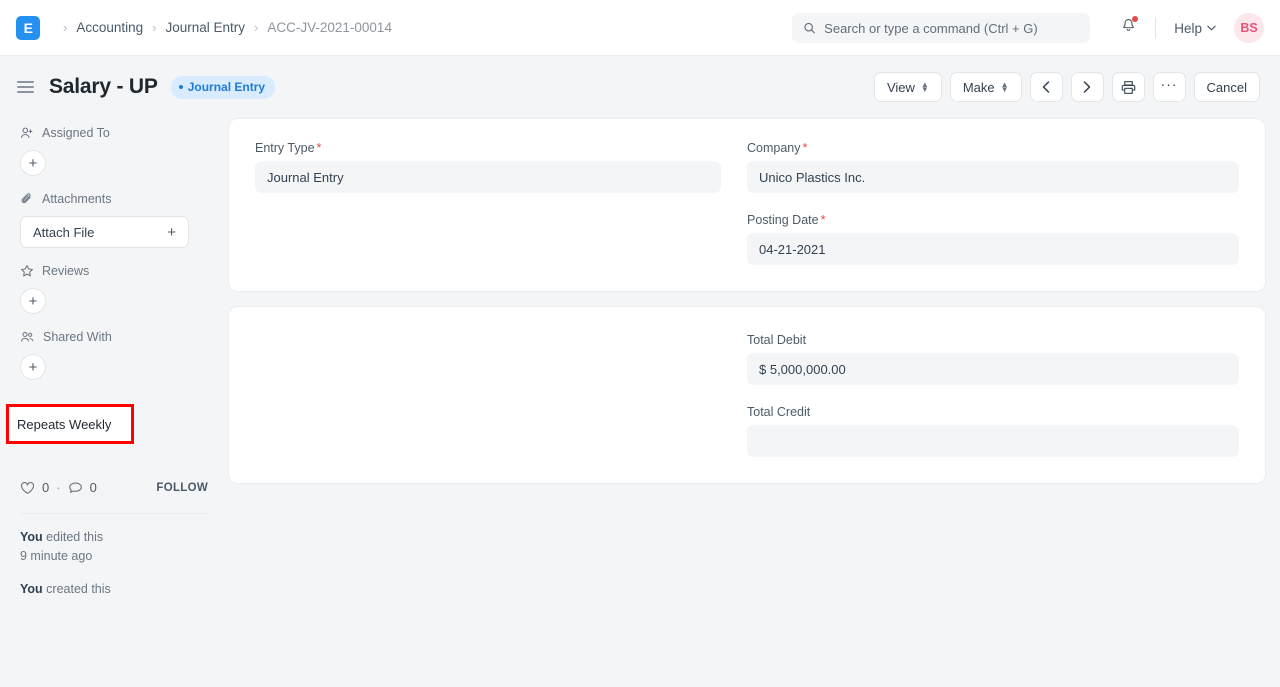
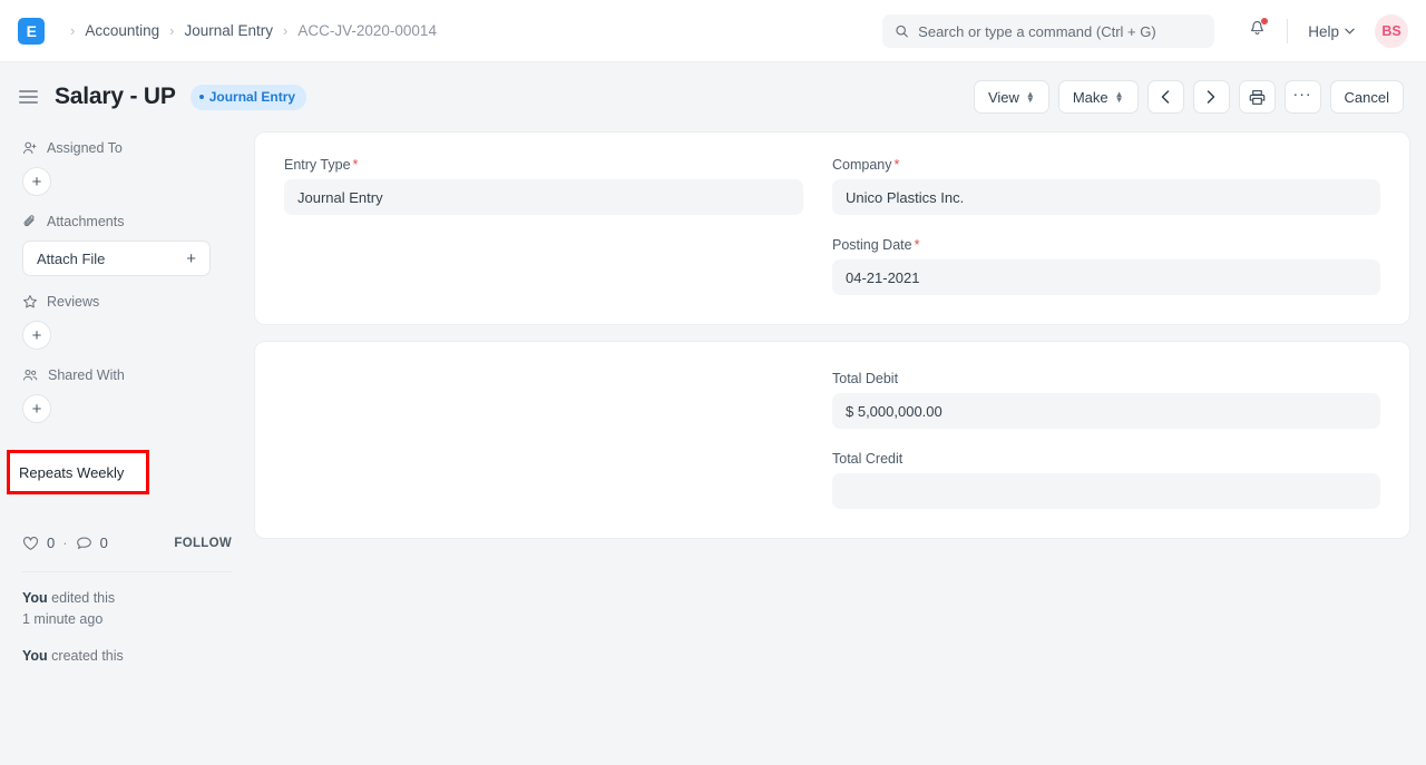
  E
  ›
  Accounting
  ›
  Journal Entry
  ›
- ACC-JV-2021-00014
+ ACC-JV-2020-00014
  Search or type a command (Ctrl + G)
  Help
  BS
  Salary - UP
  Journal Entry
  View
  ▲
  ▼
  Make
  ▲
  ▼
  ···
  Cancel
  Assigned To
  +
  Attachments
  Attach File
  +
  Reviews
  +
  Shared With
  +
  Repeats Weekly
  0
  ·
  0
  FOLLOW
  You edited this
- 9 minute ago
+ 1 minute ago
  You created this
  Entry Type *
  Journal Entry
  Company *
  Unico Plastics Inc.
  Posting Date *
  04-21-2021
  Total Debit
  $ 5,000,000.00
  Total Credit
